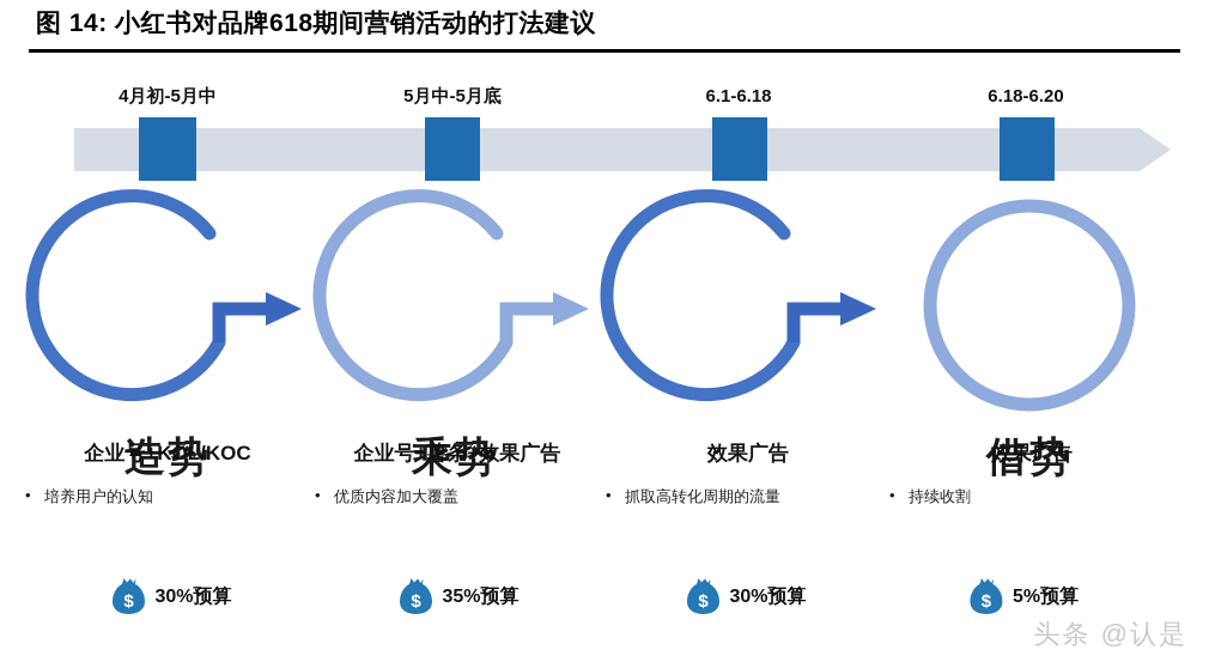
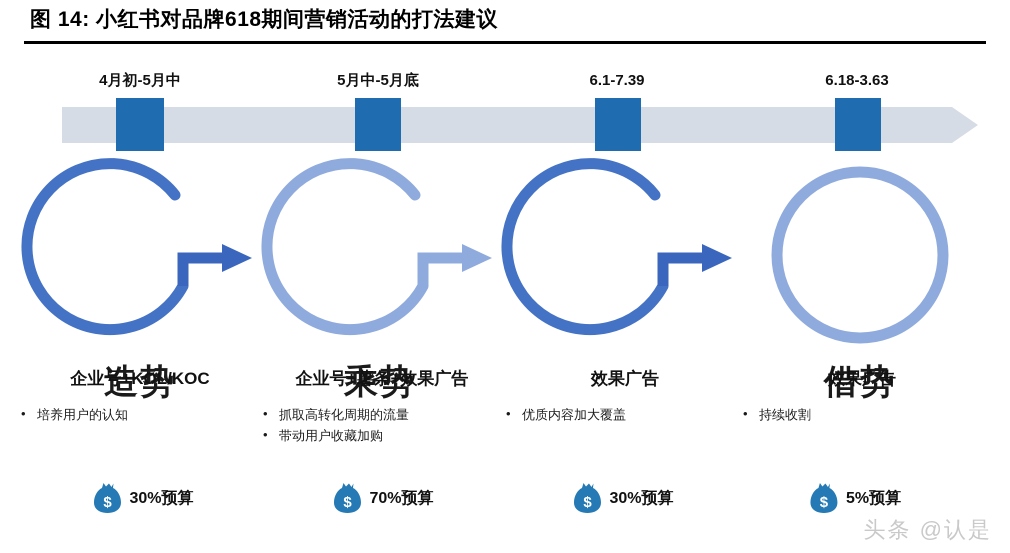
  图 14: 小红书对品牌618期间营销活动的打法建议
  4月初-5月中
  5月中-5月底
- 6.1-6.18
+ 6.1-7.39
- 6.18-6.20
+ 6.18-3.63
  造势
  乘势
  借势
  企业号+KOL/KOC
  培养用户的认知
  企业号+薯条+效果广告
- 优质内容加大覆盖
+ 抓取高转化周期的流量
+ 带动用户收藏加购
  效果广告
- 抓取高转化周期的流量
+ 优质内容加大覆盖
  效果广告
  持续收割
  $
  30%预算
  $
- 35%预算
+ 70%预算
  $
  30%预算
  $
  5%预算
  头条 @认是
